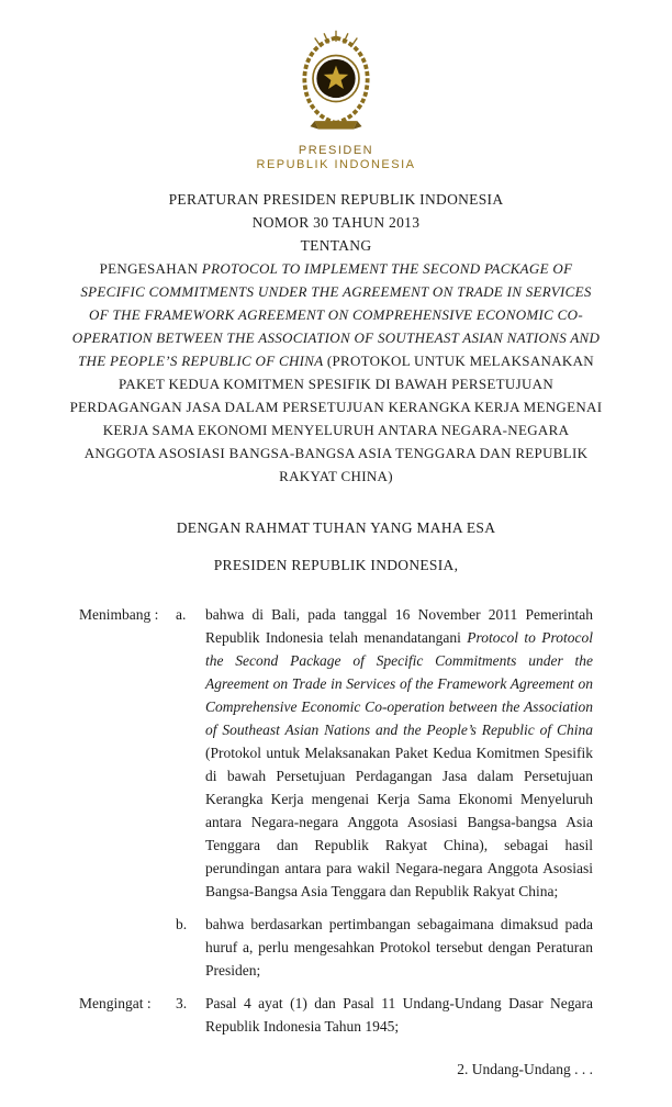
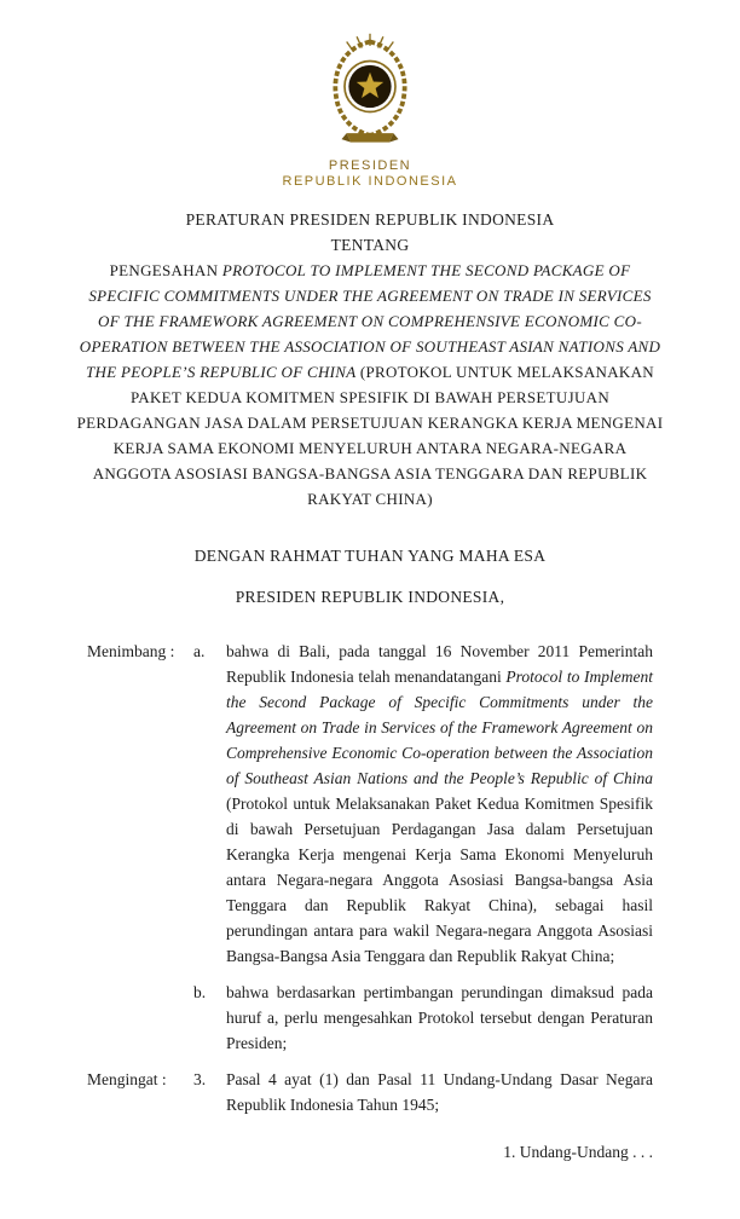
  PRESIDEN
  REPUBLIK INDONESIA
  PERATURAN PRESIDEN REPUBLIK INDONESIA
- NOMOR 30 TAHUN 2013
  TENTANG
  PENGESAHAN PROTOCOL TO IMPLEMENT THE SECOND PACKAGE OF SPECIFIC COMMITMENTS UNDER THE AGREEMENT ON TRADE IN SERVICES OF THE FRAMEWORK AGREEMENT ON COMPREHENSIVE ECONOMIC CO-OPERATION BETWEEN THE ASSOCIATION OF SOUTHEAST ASIAN NATIONS AND THE PEOPLE’S REPUBLIC OF CHINA (PROTOKOL UNTUK MELAKSANAKAN PAKET KEDUA KOMITMEN SPESIFIK DI BAWAH PERSETUJUAN PERDAGANGAN JASA DALAM PERSETUJUAN KERANGKA KERJA MENGENAI KERJA SAMA EKONOMI MENYELURUH ANTARA NEGARA-NEGARA ANGGOTA ASOSIASI BANGSA-BANGSA ASIA TENGGARA DAN REPUBLIK RAKYAT CHINA)
  DENGAN RAHMAT TUHAN YANG MAHA ESA
  PRESIDEN REPUBLIK INDONESIA,
  Menimbang :
  a.
- bahwa di Bali, pada tanggal 16 November 2011 Pemerintah Republik Indonesia telah menandatangani Protocol to Protocol the Second Package of Specific Commitments under the Agreement on Trade in Services of the Framework Agreement on Comprehensive Economic Co-operation between the Association of Southeast Asian Nations and the People’s Republic of China (Protokol untuk Melaksanakan Paket Kedua Komitmen Spesifik di bawah Persetujuan Perdagangan Jasa dalam Persetujuan Kerangka Kerja mengenai Kerja Sama Ekonomi Menyeluruh antara Negara-negara Anggota Asosiasi Bangsa-bangsa Asia Tenggara dan Republik Rakyat China), sebagai hasil perundingan antara para wakil Negara-negara Anggota Asosiasi Bangsa-Bangsa Asia Tenggara dan Republik Rakyat China;
+ bahwa di Bali, pada tanggal 16 November 2011 Pemerintah Republik Indonesia telah menandatangani Protocol to Implement the Second Package of Specific Commitments under the Agreement on Trade in Services of the Framework Agreement on Comprehensive Economic Co-operation between the Association of Southeast Asian Nations and the People’s Republic of China (Protokol untuk Melaksanakan Paket Kedua Komitmen Spesifik di bawah Persetujuan Perdagangan Jasa dalam Persetujuan Kerangka Kerja mengenai Kerja Sama Ekonomi Menyeluruh antara Negara-negara Anggota Asosiasi Bangsa-bangsa Asia Tenggara dan Republik Rakyat China), sebagai hasil perundingan antara para wakil Negara-negara Anggota Asosiasi Bangsa-Bangsa Asia Tenggara dan Republik Rakyat China;
  b.
- bahwa berdasarkan pertimbangan sebagaimana dimaksud pada huruf a, perlu mengesahkan Protokol tersebut dengan Peraturan Presiden;
+ bahwa berdasarkan pertimbangan perundingan dimaksud pada huruf a, perlu mengesahkan Protokol tersebut dengan Peraturan Presiden;
  Mengingat :
  3.
  Pasal 4 ayat (1) dan Pasal 11 Undang-Undang Dasar Negara Republik Indonesia Tahun 1945;
- 2. Undang-Undang . . .
+ 1. Undang-Undang . . .
